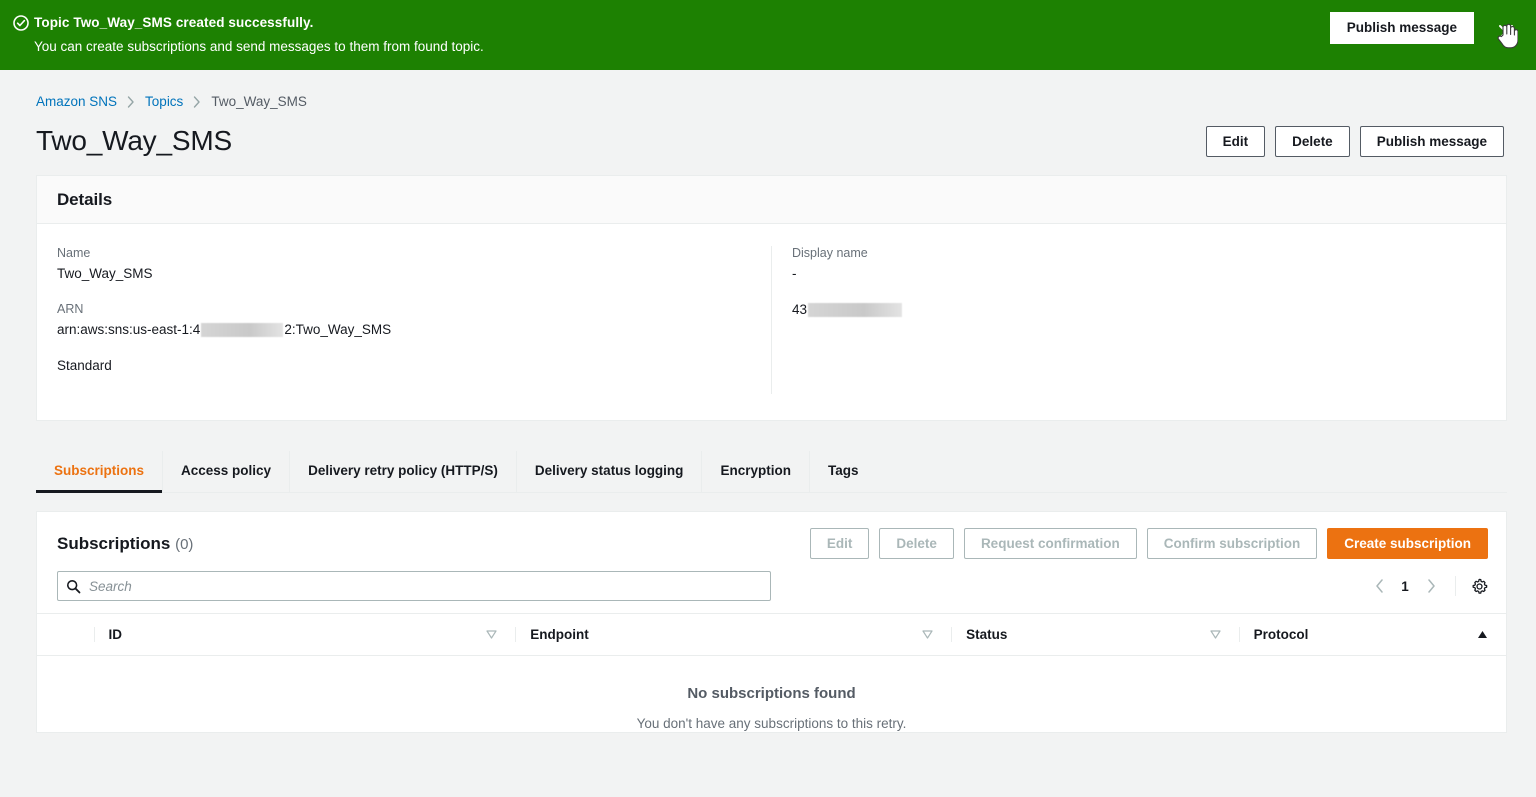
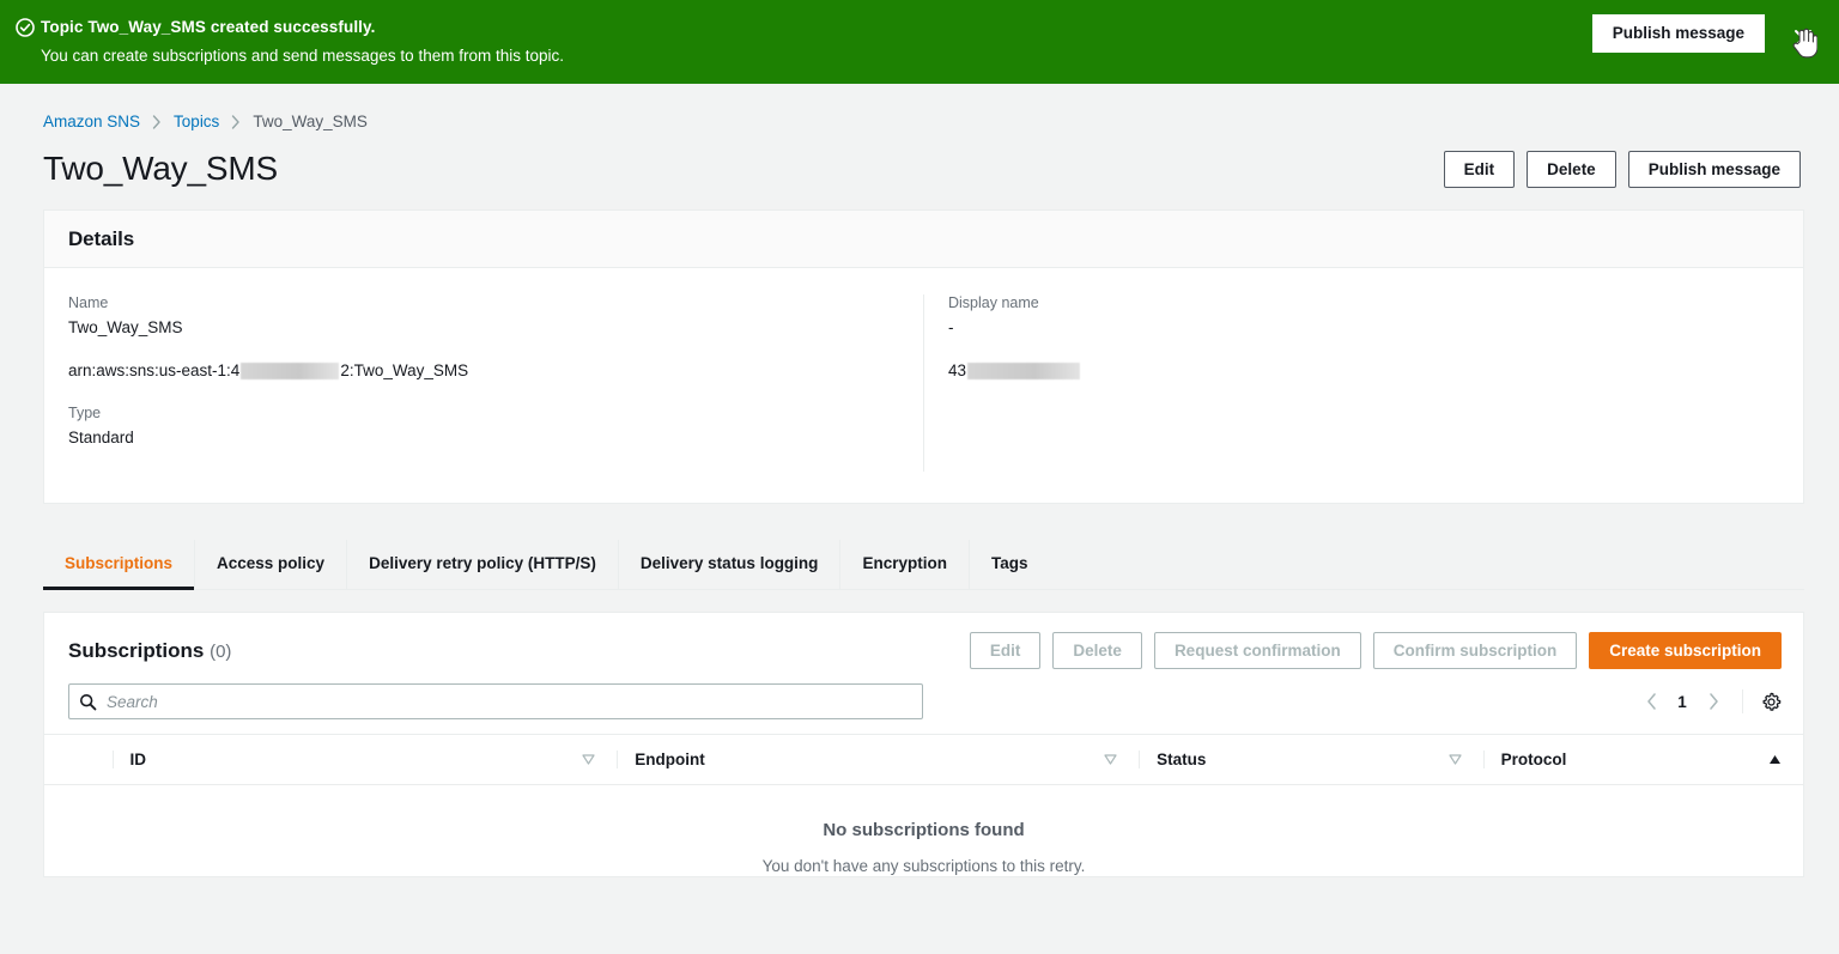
  Topic Two_Way_SMS created successfully.
- You can create subscriptions and send messages to them from found topic.
+ You can create subscriptions and send messages to them from this topic.
  Publish message
  Amazon SNS
  Topics
  Two_Way_SMS
  Two_Way_SMS
  Edit
  Delete
  Publish message
  Details
  Name
  Two_Way_SMS
- ARN
  arn:aws:sns:us-east-1:4
  2:Two_Way_SMS
+ Type
  Standard
  Display name
  -
  43
  Subscriptions
  Access policy
  Delivery retry policy (HTTP/S)
  Delivery status logging
  Encryption
  Tags
  Subscriptions (0)
  Edit
  Delete
  Request confirmation
  Confirm subscription
  Create subscription
  Search
  1
  	ID	Endpoint	Status	Protocol
  No subscriptions found You don't have any subscriptions to this retry.
